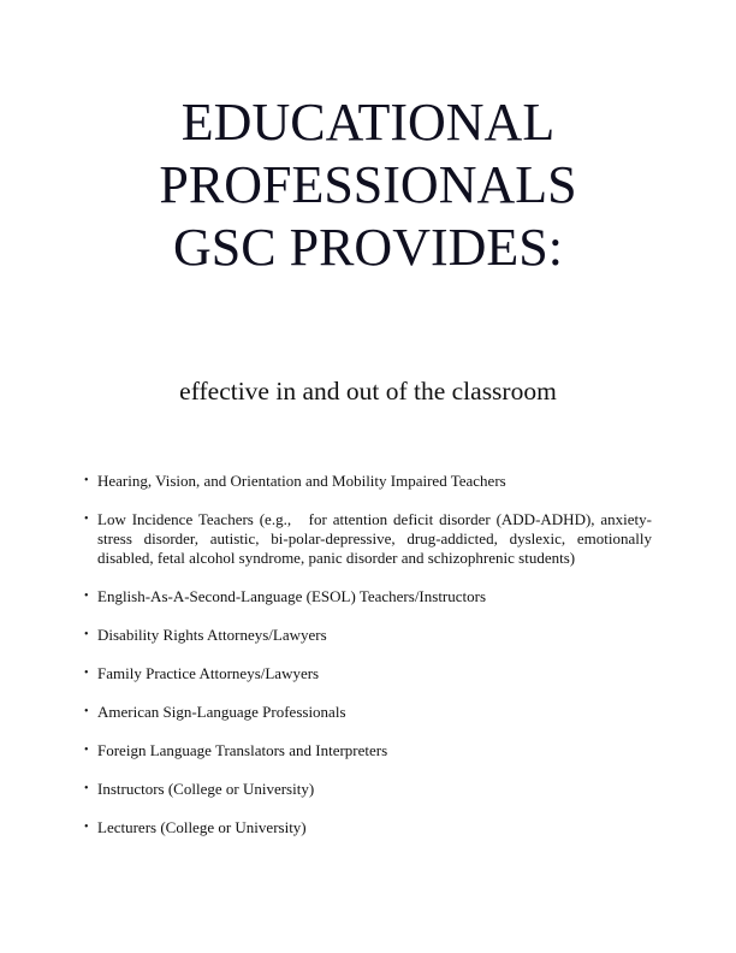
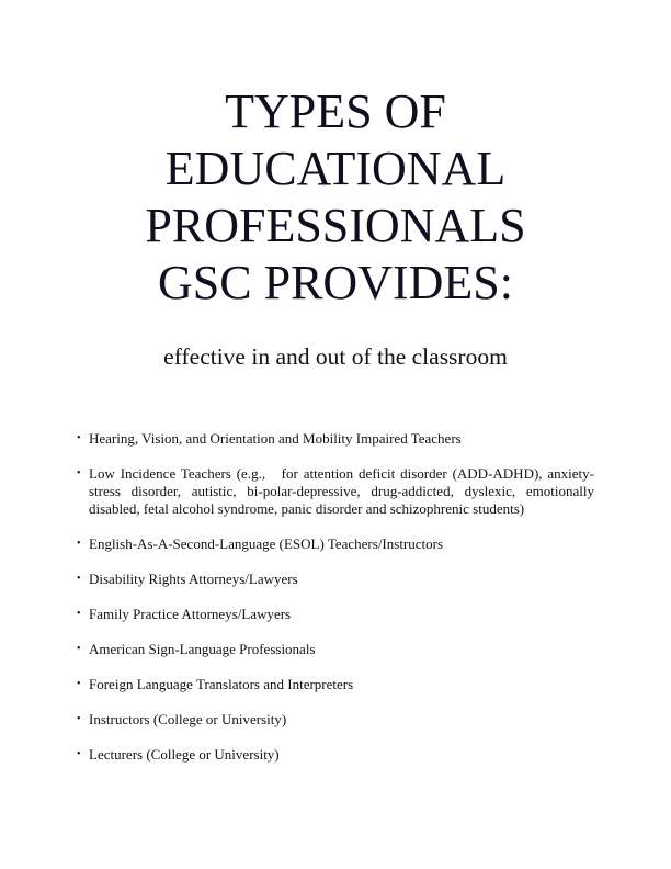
+ TYPES OF
  EDUCATIONAL
  PROFESSIONALS
  GSC PROVIDES:
  effective in and out of the classroom
  •
  Hearing, Vision, and Orientation and Mobility Impaired Teachers
  •
  Low Incidence Teachers (e.g., for attention deficit disorder (ADD-ADHD), anxiety-stress disorder, autistic, bi-polar-depressive, drug-addicted, dyslexic, emotionally disabled, fetal alcohol syndrome, panic disorder and schizophrenic students)
  •
  English-As-A-Second-Language (ESOL) Teachers/Instructors
  •
  Disability Rights Attorneys/Lawyers
  •
  Family Practice Attorneys/Lawyers
  •
  American Sign-Language Professionals
  •
  Foreign Language Translators and Interpreters
  •
  Instructors (College or University)
  •
  Lecturers (College or University)
